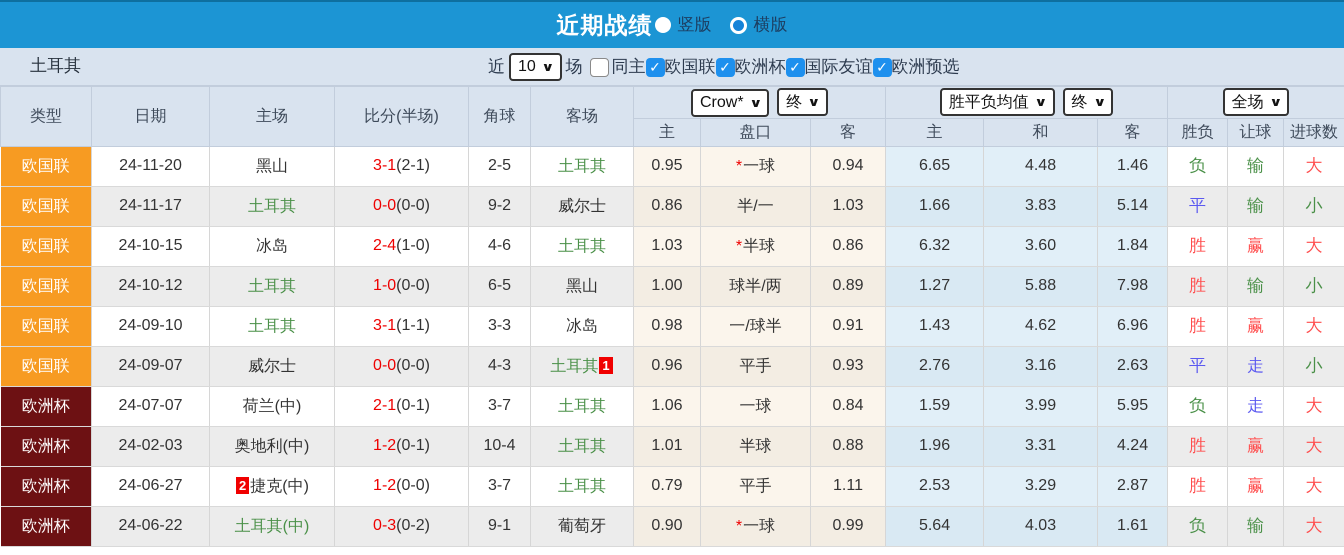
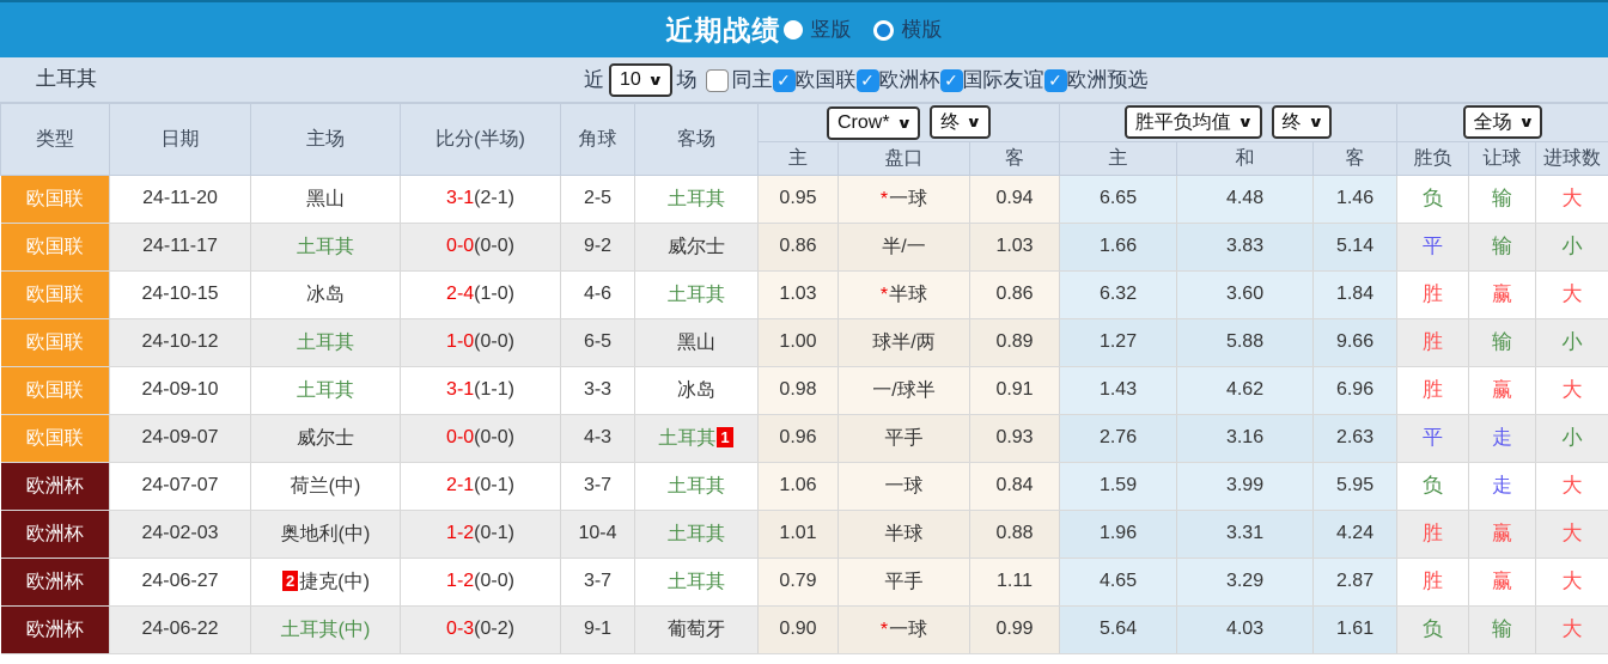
  近期战绩
  竖版
  横版
  土耳其
  近
  10
  ∨
  场
  同主
  ✓
  欧国联
  ✓
  欧洲杯
  ✓
  国际友谊
  ✓
  欧洲预选
  类型	日期	主场	比分(半场)	角球	客场	Crow* ∨ 终 ∨	胜平负均值 ∨ 终 ∨	全场 ∨
  主	盘口	客	主	和	客	胜负	让球	进球数
  欧国联	24-11-20	黑山	3-1(2-1)	2-5	土耳其	0.95	*一球	0.94	6.65	4.48	1.46	负	输	大
  欧国联	24-11-17	土耳其	0-0(0-0)	9-2	威尔士	0.86	半/一	1.03	1.66	3.83	5.14	平	输	小
  欧国联	24-10-15	冰岛	2-4(1-0)	4-6	土耳其	1.03	*半球	0.86	6.32	3.60	1.84	胜	赢	大
- 欧国联	24-10-12	土耳其	1-0(0-0)	6-5	黑山	1.00	球半/两	0.89	1.27	5.88	7.98	胜	输	小
+ 欧国联	24-10-12	土耳其	1-0(0-0)	6-5	黑山	1.00	球半/两	0.89	1.27	5.88	9.66	胜	输	小
  欧国联	24-09-10	土耳其	3-1(1-1)	3-3	冰岛	0.98	一/球半	0.91	1.43	4.62	6.96	胜	赢	大
  欧国联	24-09-07	威尔士	0-0(0-0)	4-3	土耳其 1	0.96	平手	0.93	2.76	3.16	2.63	平	走	小
  欧洲杯	24-07-07	荷兰(中)	2-1(0-1)	3-7	土耳其	1.06	一球	0.84	1.59	3.99	5.95	负	走	大
  欧洲杯	24-02-03	奥地利(中)	1-2(0-1)	10-4	土耳其	1.01	半球	0.88	1.96	3.31	4.24	胜	赢	大
- 欧洲杯	24-06-27	2 捷克(中)	1-2(0-0)	3-7	土耳其	0.79	平手	1.11	2.53	3.29	2.87	胜	赢	大
+ 欧洲杯	24-06-27	2 捷克(中)	1-2(0-0)	3-7	土耳其	0.79	平手	1.11	4.65	3.29	2.87	胜	赢	大
  欧洲杯	24-06-22	土耳其(中)	0-3(0-2)	9-1	葡萄牙	0.90	*一球	0.99	5.64	4.03	1.61	负	输	大
